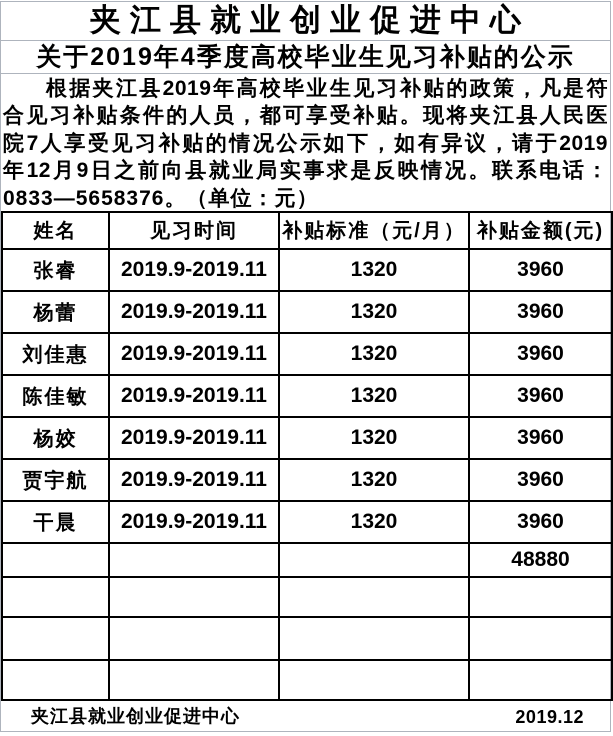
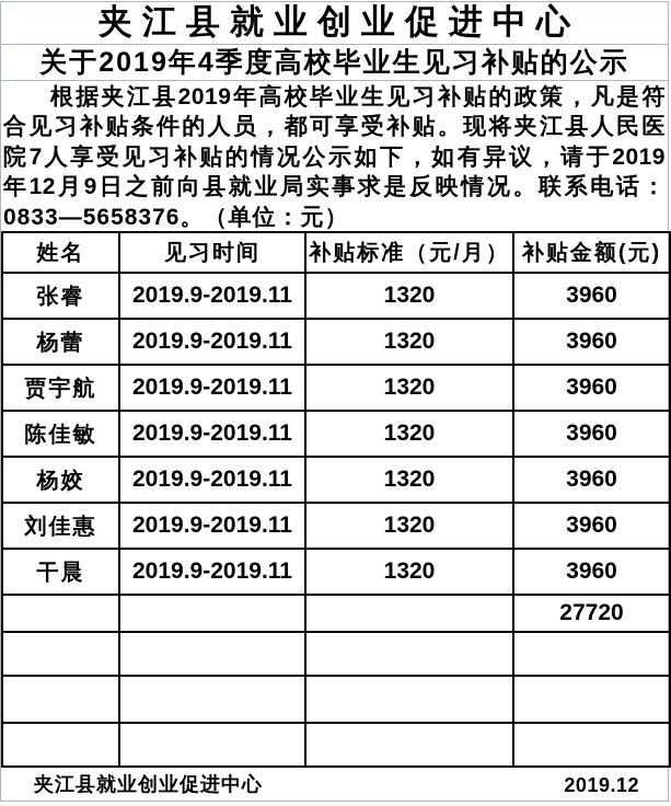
  夹江县就业创业促进中心
  关于2019年4季度高校毕业生见习补贴的公示
  根据夹江县2019年高校毕业生见习补贴的政策，凡是符
  合见习补贴条件的人员，都可享受补贴。现将夹江县人民医
  院7人享受见习补贴的情况公示如下，如有异议，请于2019
  年12月9日之前向县就业局实事求是反映情况。联系电话：
  0833—5658376。（单位：元）
  姓名	见习时间	补贴标准（元/月）	补贴金额(元)
  张睿	2019.9-2019.11	1320	3960
  杨蕾	2019.9-2019.11	1320	3960
- 刘佳惠	2019.9-2019.11	1320	3960
+ 贾宇航	2019.9-2019.11	1320	3960
  陈佳敏	2019.9-2019.11	1320	3960
  杨姣	2019.9-2019.11	1320	3960
- 贾宇航	2019.9-2019.11	1320	3960
+ 刘佳惠	2019.9-2019.11	1320	3960
  干晨	2019.9-2019.11	1320	3960
- 			48880
+ 			27720
  夹江县就业创业促进中心
  2019.12
